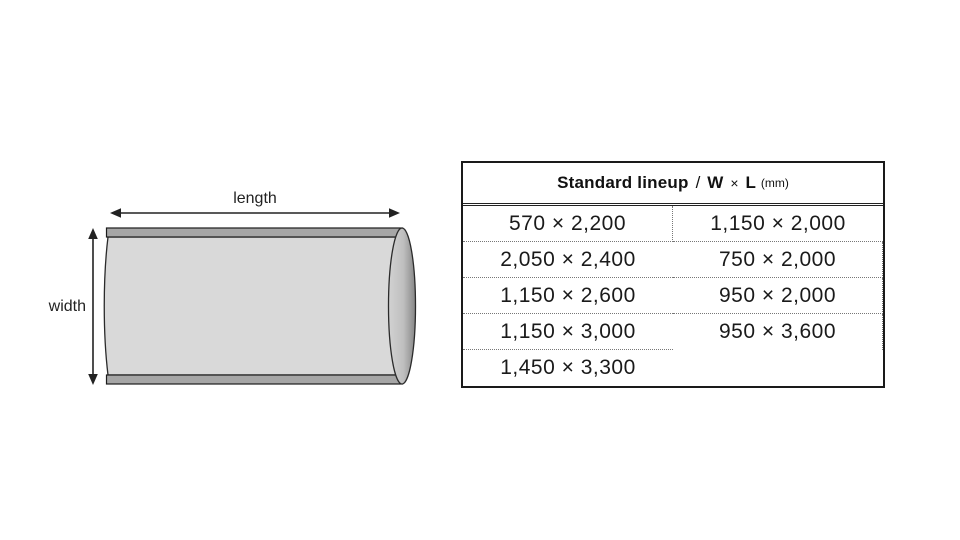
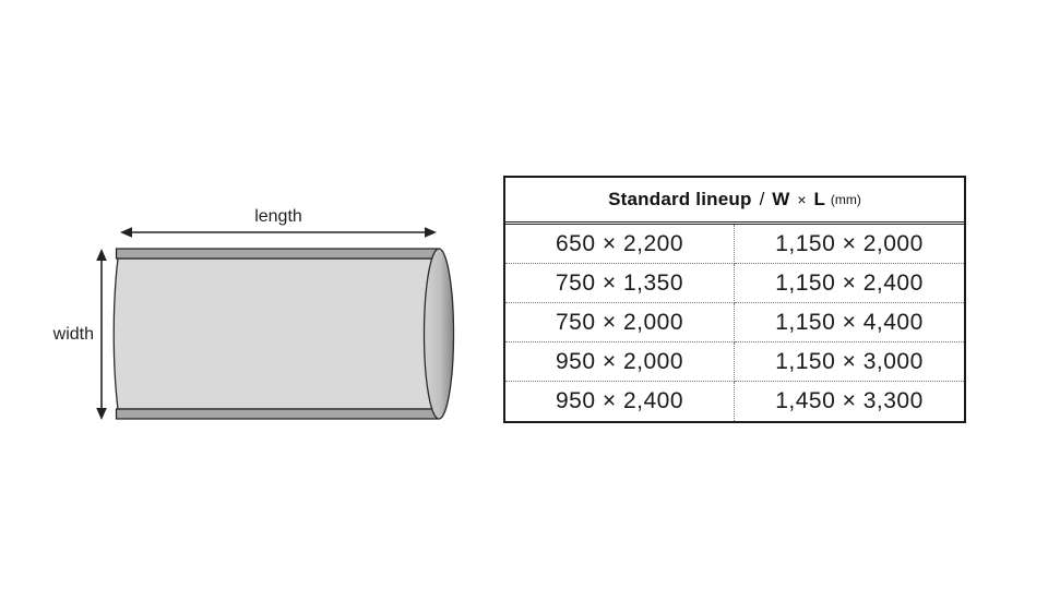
  length
  width
  Standard lineup
  /
  W
  ×
  L
  (mm)
- 570 × 2,200
+ 650 × 2,200
  1,150 × 2,000
+ 750 × 1,350
- 2,050 × 2,400
+ 1,150 × 2,400
  750 × 2,000
- 1,150 × 2,600
+ 1,150 × 4,400
  950 × 2,000
  1,150 × 3,000
- 950 × 3,600
+ 950 × 2,400
  1,450 × 3,300
